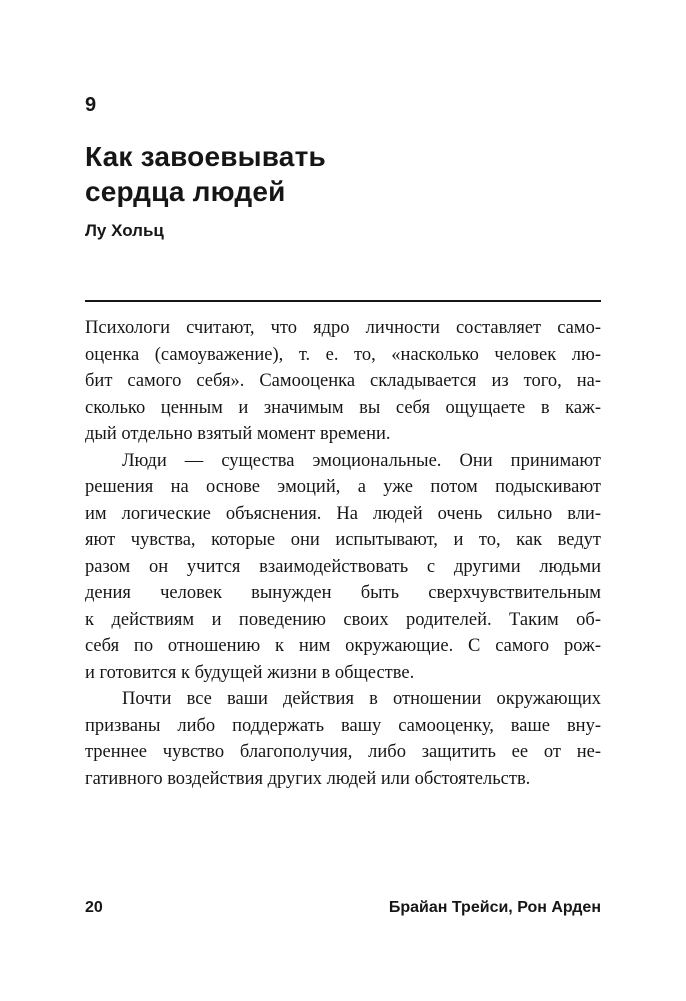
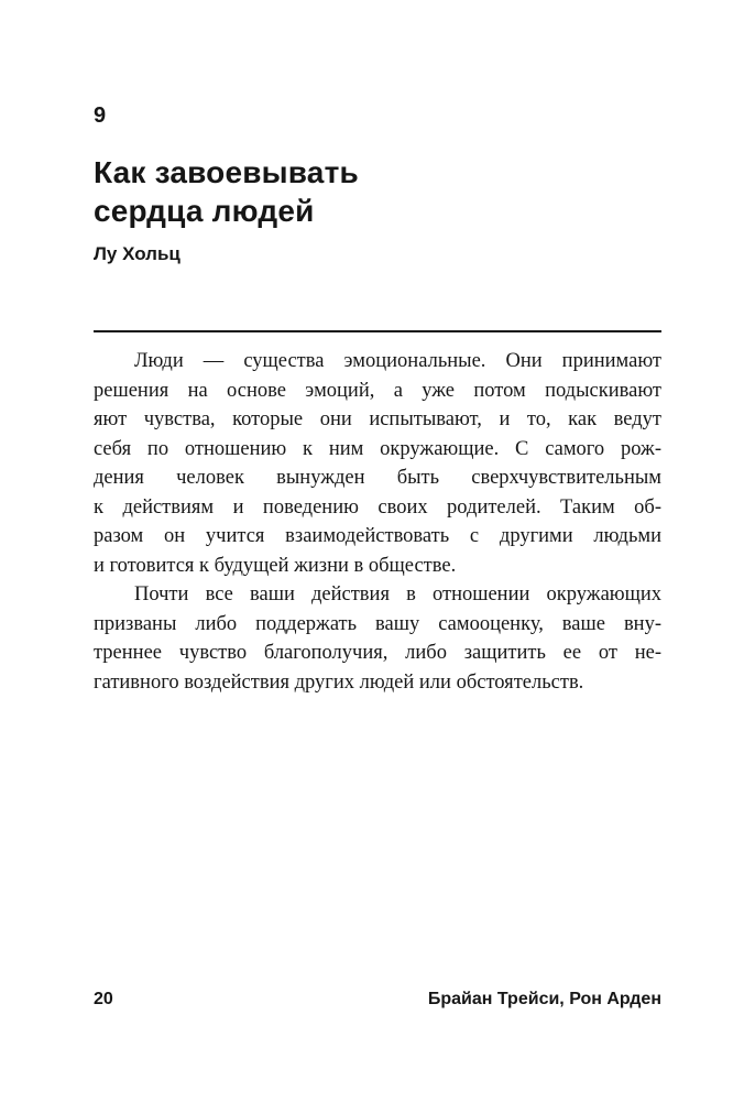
  9
  Как завоевывать
  сердца людей
  Лу Хольц
- Психологи считают, что ядро личности составляет само-
- оценка (самоуважение), т. е. то, «насколько человек лю-
- бит самого себя». Самооценка складывается из того, на-
- сколько ценным и значимым вы себя ощущаете в каж-
- дый отдельно взятый момент времени.
  Люди — существа эмоциональные. Они принимают
  решения на основе эмоций, а уже потом подыскивают
- им логические объяснения. На людей очень сильно вли-
  яют чувства, которые они испытывают, и то, как ведут
- разом он учится взаимодействовать с другими людьми
+ себя по отношению к ним окружающие. С самого рож-
  дения человек вынужден быть сверхчувствительным
  к действиям и поведению своих родителей. Таким об-
- себя по отношению к ним окружающие. С самого рож-
+ разом он учится взаимодействовать с другими людьми
  и готовится к будущей жизни в обществе.
  Почти все ваши действия в отношении окружающих
  призваны либо поддержать вашу самооценку, ваше вну-
  треннее чувство благополучия, либо защитить ее от не-
  гативного воздействия других людей или обстоятельств.
  20
  Брайан Трейси, Рон Арден
